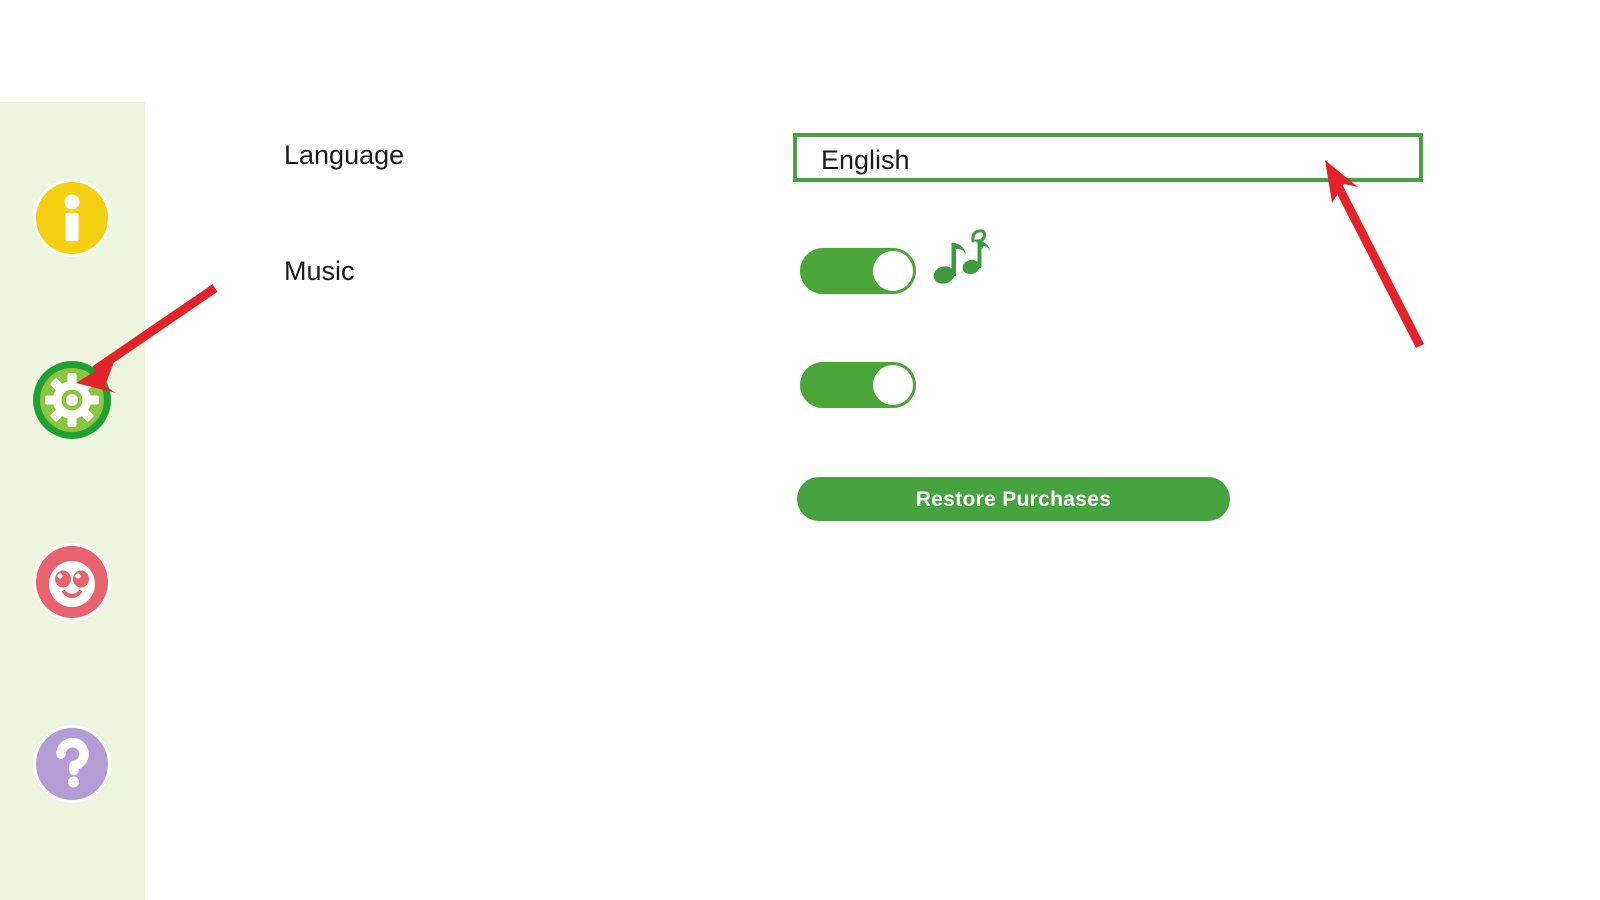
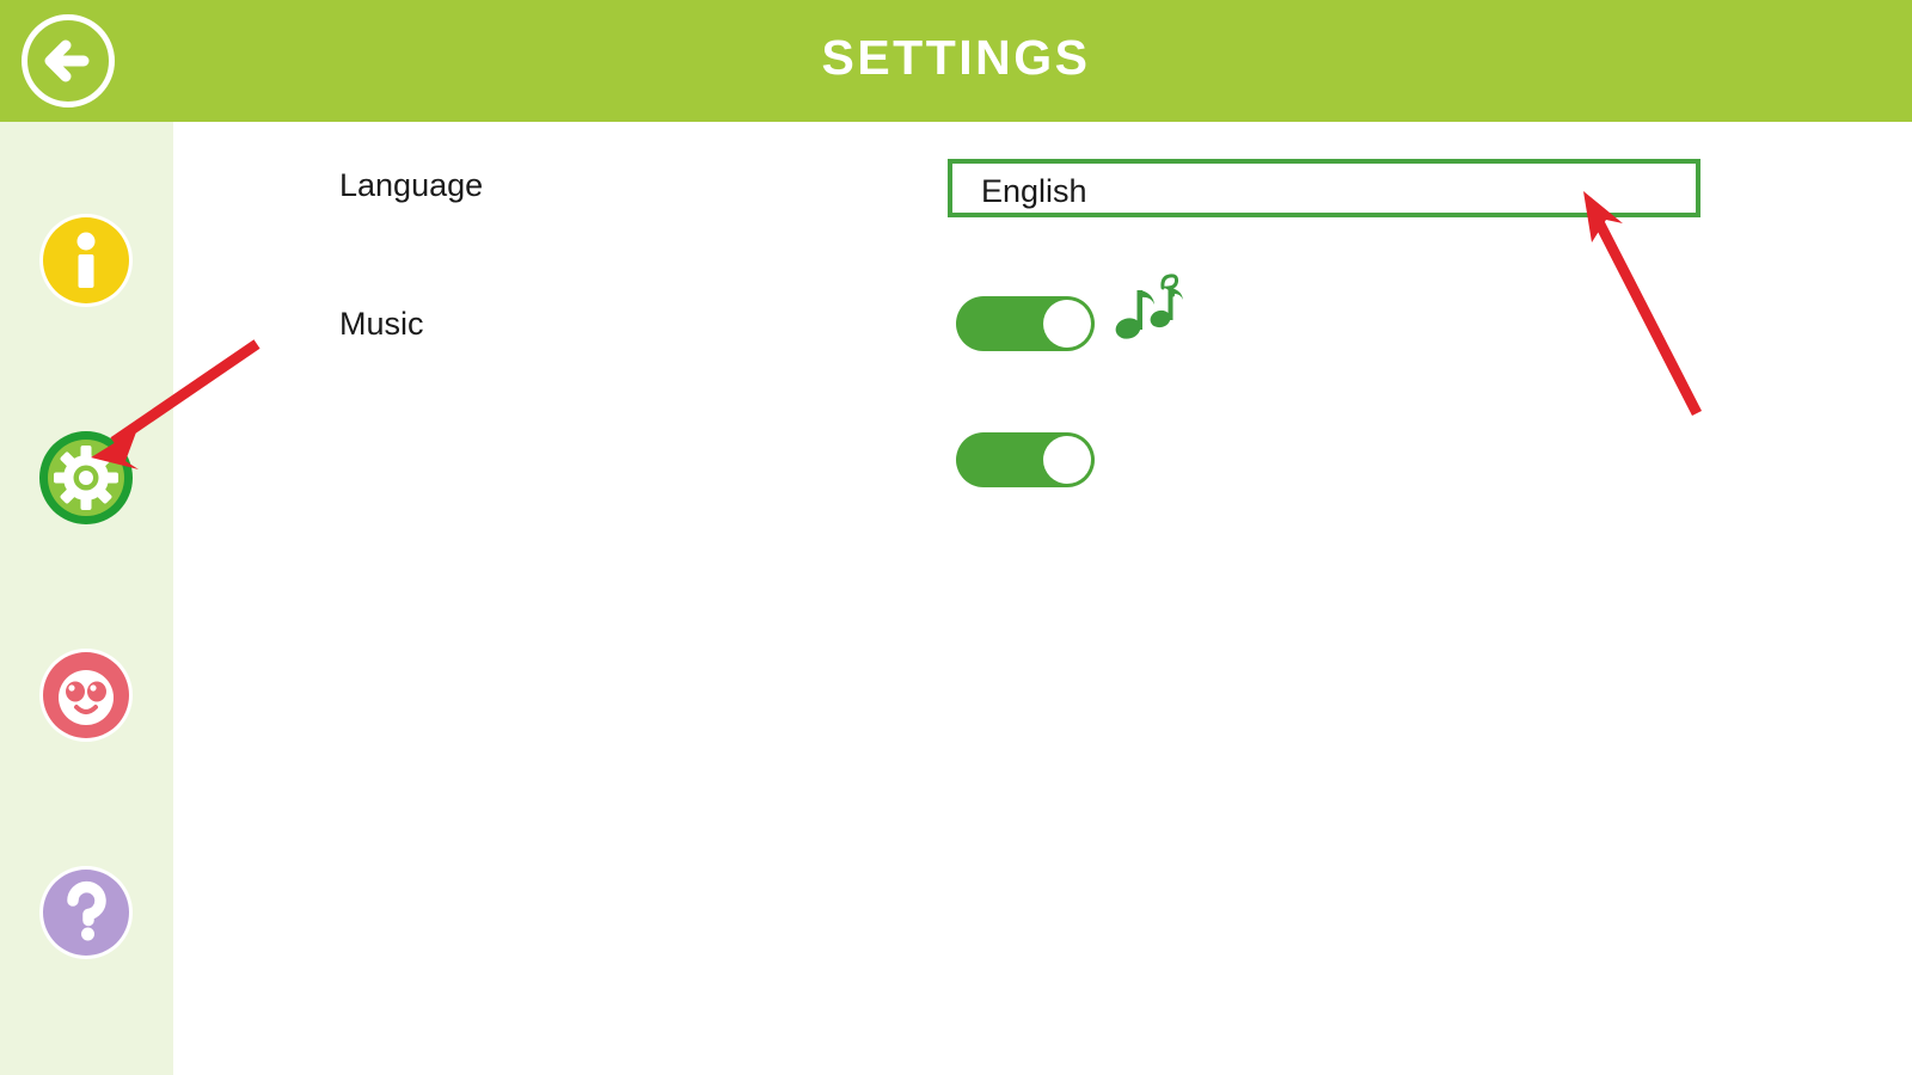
+ SETTINGS
  Language
  English
  Music
- Restore Purchases
